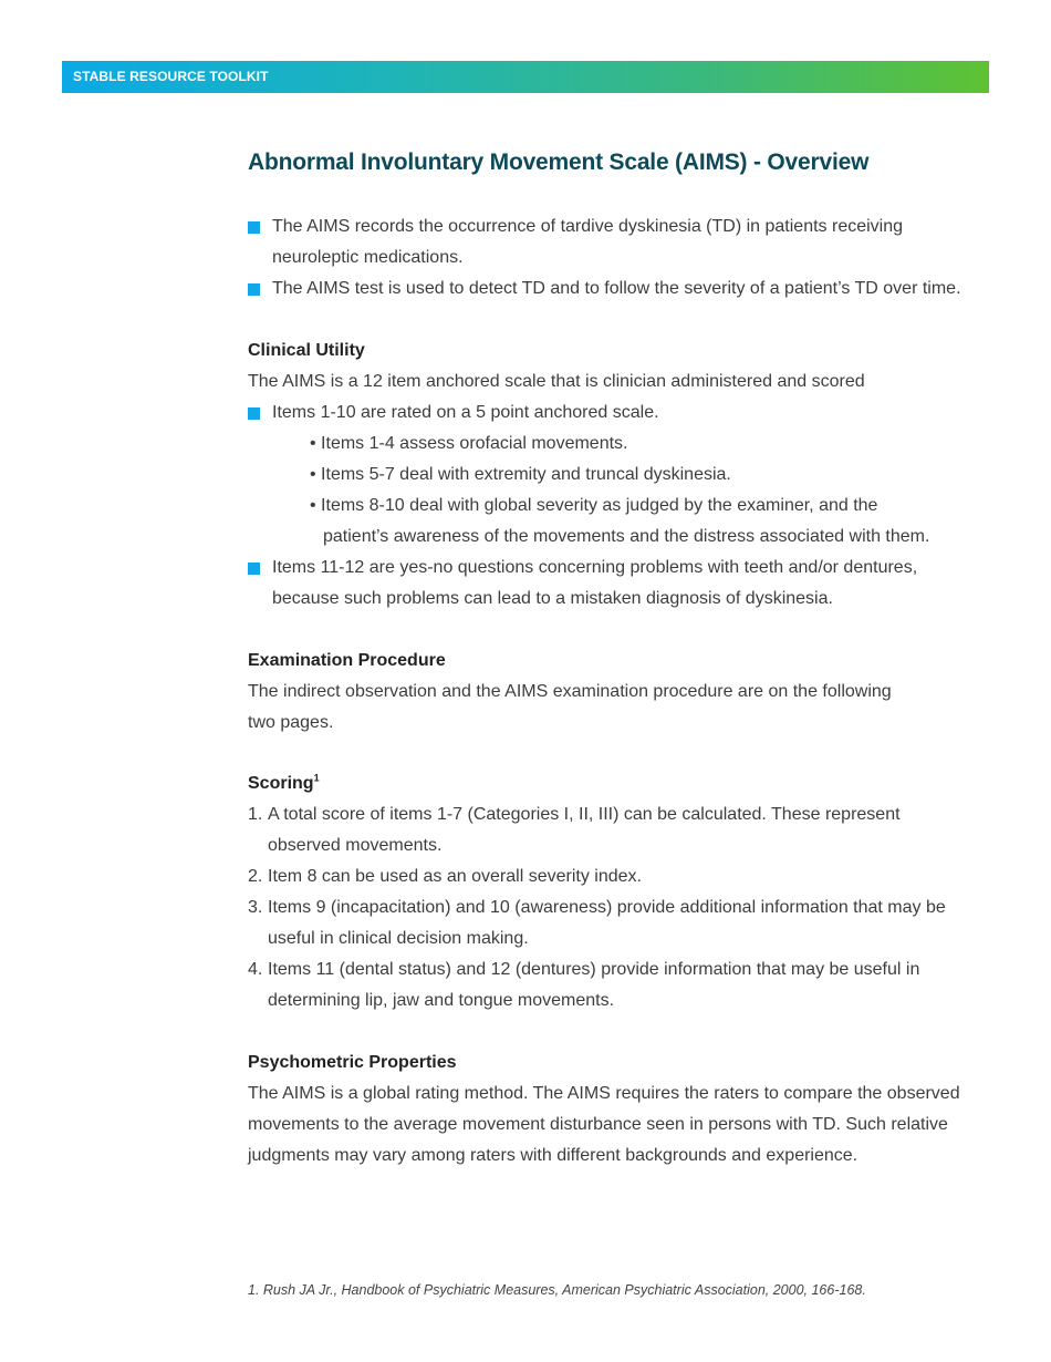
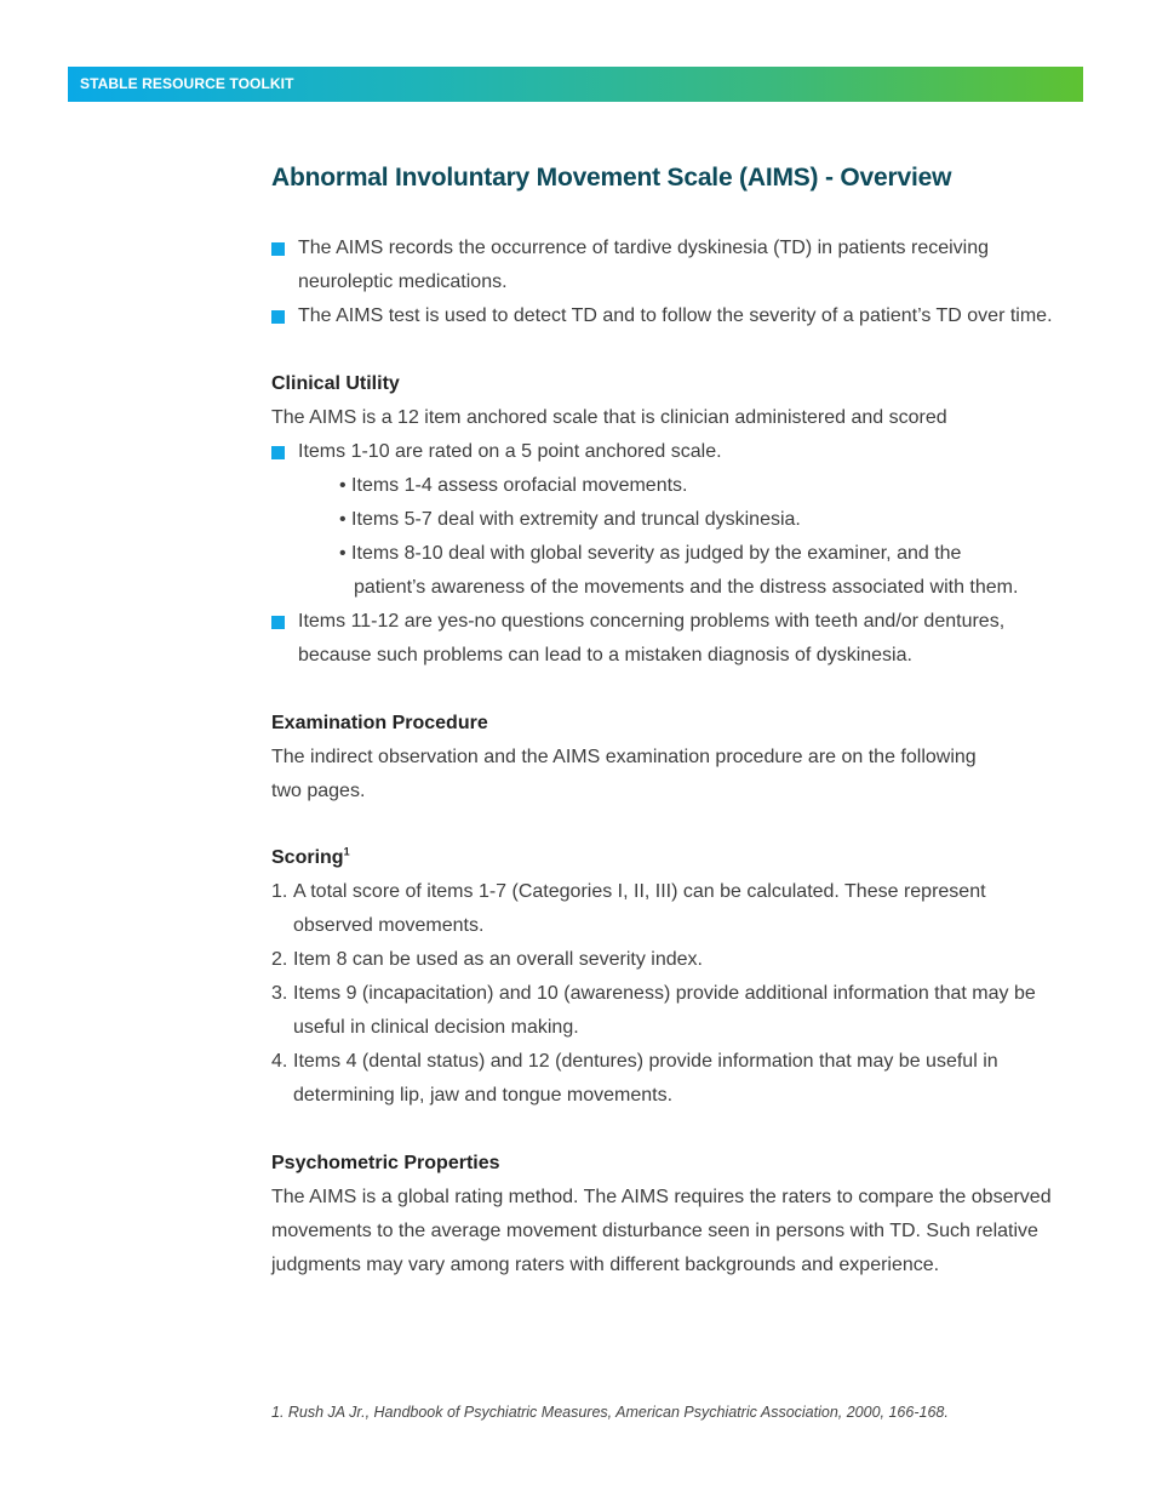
  STABLE RESOURCE TOOLKIT
  Abnormal Involuntary Movement Scale (AIMS) - Overview
  The AIMS records the occurrence of tardive dyskinesia (TD) in patients receiving
  neuroleptic medications.
  The AIMS test is used to detect TD and to follow the severity of a patient’s TD over time.
  Clinical Utility
  The AIMS is a 12 item anchored scale that is clinician administered and scored
  Items 1-10 are rated on a 5 point anchored scale.
  • Items 1-4 assess orofacial movements.
  • Items 5-7 deal with extremity and truncal dyskinesia.
  • Items 8-10 deal with global severity as judged by the examiner, and the
  patient’s awareness of the movements and the distress associated with them.
  Items 11-12 are yes-no questions concerning problems with teeth and/or dentures,
  because such problems can lead to a mistaken diagnosis of dyskinesia.
  Examination Procedure
  The indirect observation and the AIMS examination procedure are on the following
  two pages.
  Scoring1
  1.
  A total score of items 1-7 (Categories I, II, III) can be calculated. These represent
  observed movements.
  2.
  Item 8 can be used as an overall severity index.
  3.
  Items 9 (incapacitation) and 10 (awareness) provide additional information that may be
  useful in clinical decision making.
  4.
- Items 11 (dental status) and 12 (dentures) provide information that may be useful in
+ Items 4 (dental status) and 12 (dentures) provide information that may be useful in
  determining lip, jaw and tongue movements.
  Psychometric Properties
  The AIMS is a global rating method. The AIMS requires the raters to compare the observed
  movements to the average movement disturbance seen in persons with TD. Such relative
  judgments may vary among raters with different backgrounds and experience.
  1. Rush JA Jr., Handbook of Psychiatric Measures, American Psychiatric Association, 2000, 166-168.
